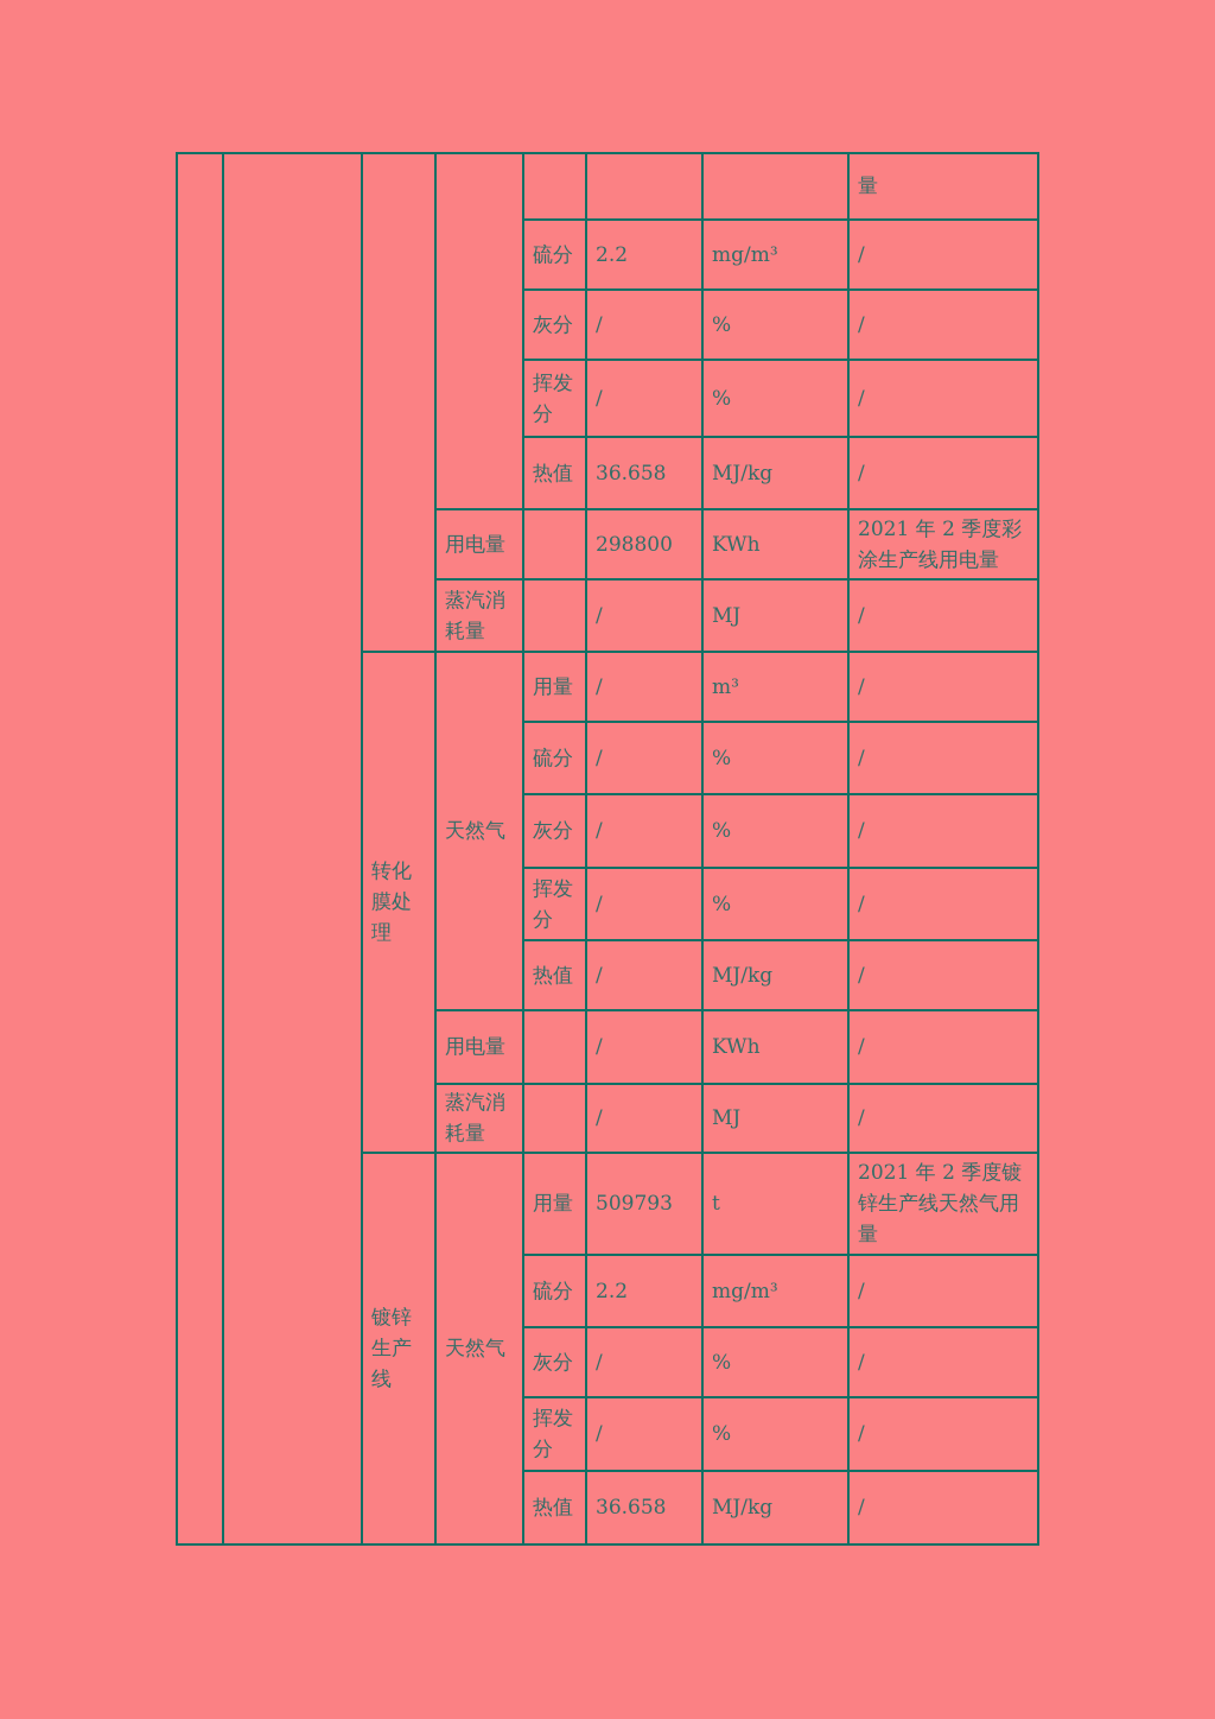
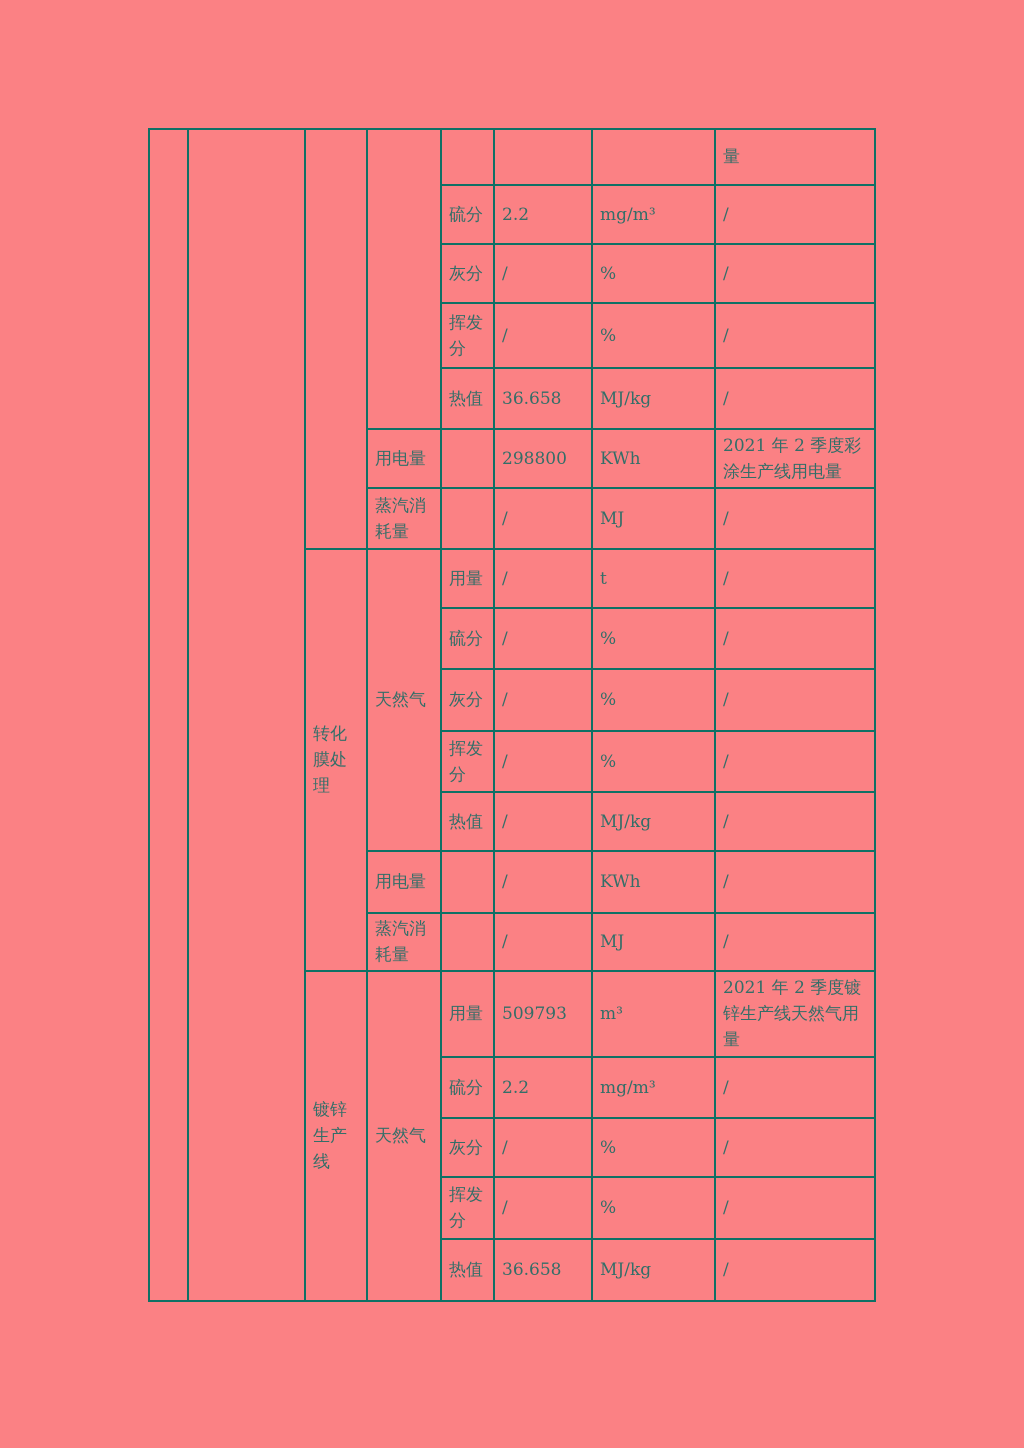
  							量
  硫分	2.2	mg/m³	/
  灰分	/	%	/
  挥发 分	/	%	/
  热值	36.658	MJ/kg	/
  用电量		298800	KWh	2021 年 2 季度彩 涂生产线用电量
  蒸汽消 耗量		/	MJ	/
- 转化 膜处 理	天然气	用量	/	m³	/
+ 转化 膜处 理	天然气	用量	/	t	/
  硫分	/	%	/
  灰分	/	%	/
  挥发 分	/	%	/
  热值	/	MJ/kg	/
  用电量		/	KWh	/
  蒸汽消 耗量		/	MJ	/
- 镀锌 生产 线	天然气	用量	509793	t	2021 年 2 季度镀 锌生产线天然气用 量
+ 镀锌 生产 线	天然气	用量	509793	m³	2021 年 2 季度镀 锌生产线天然气用 量
  硫分	2.2	mg/m³	/
  灰分	/	%	/
  挥发 分	/	%	/
  热值	36.658	MJ/kg	/
